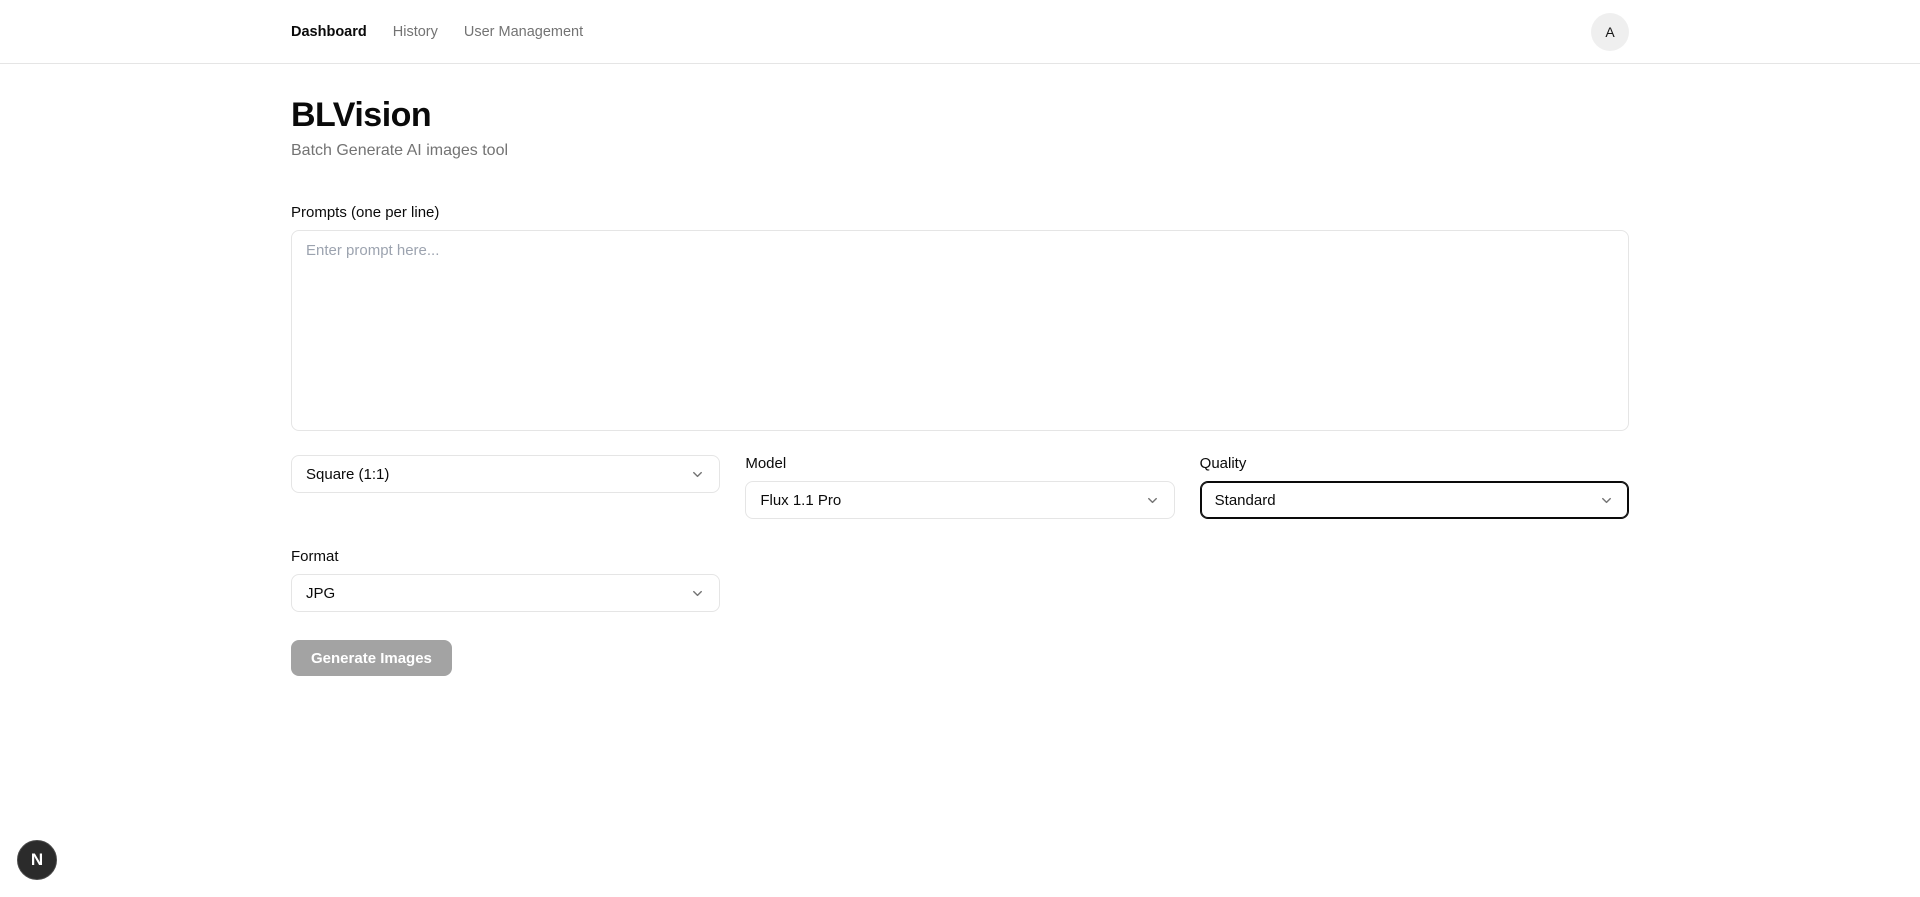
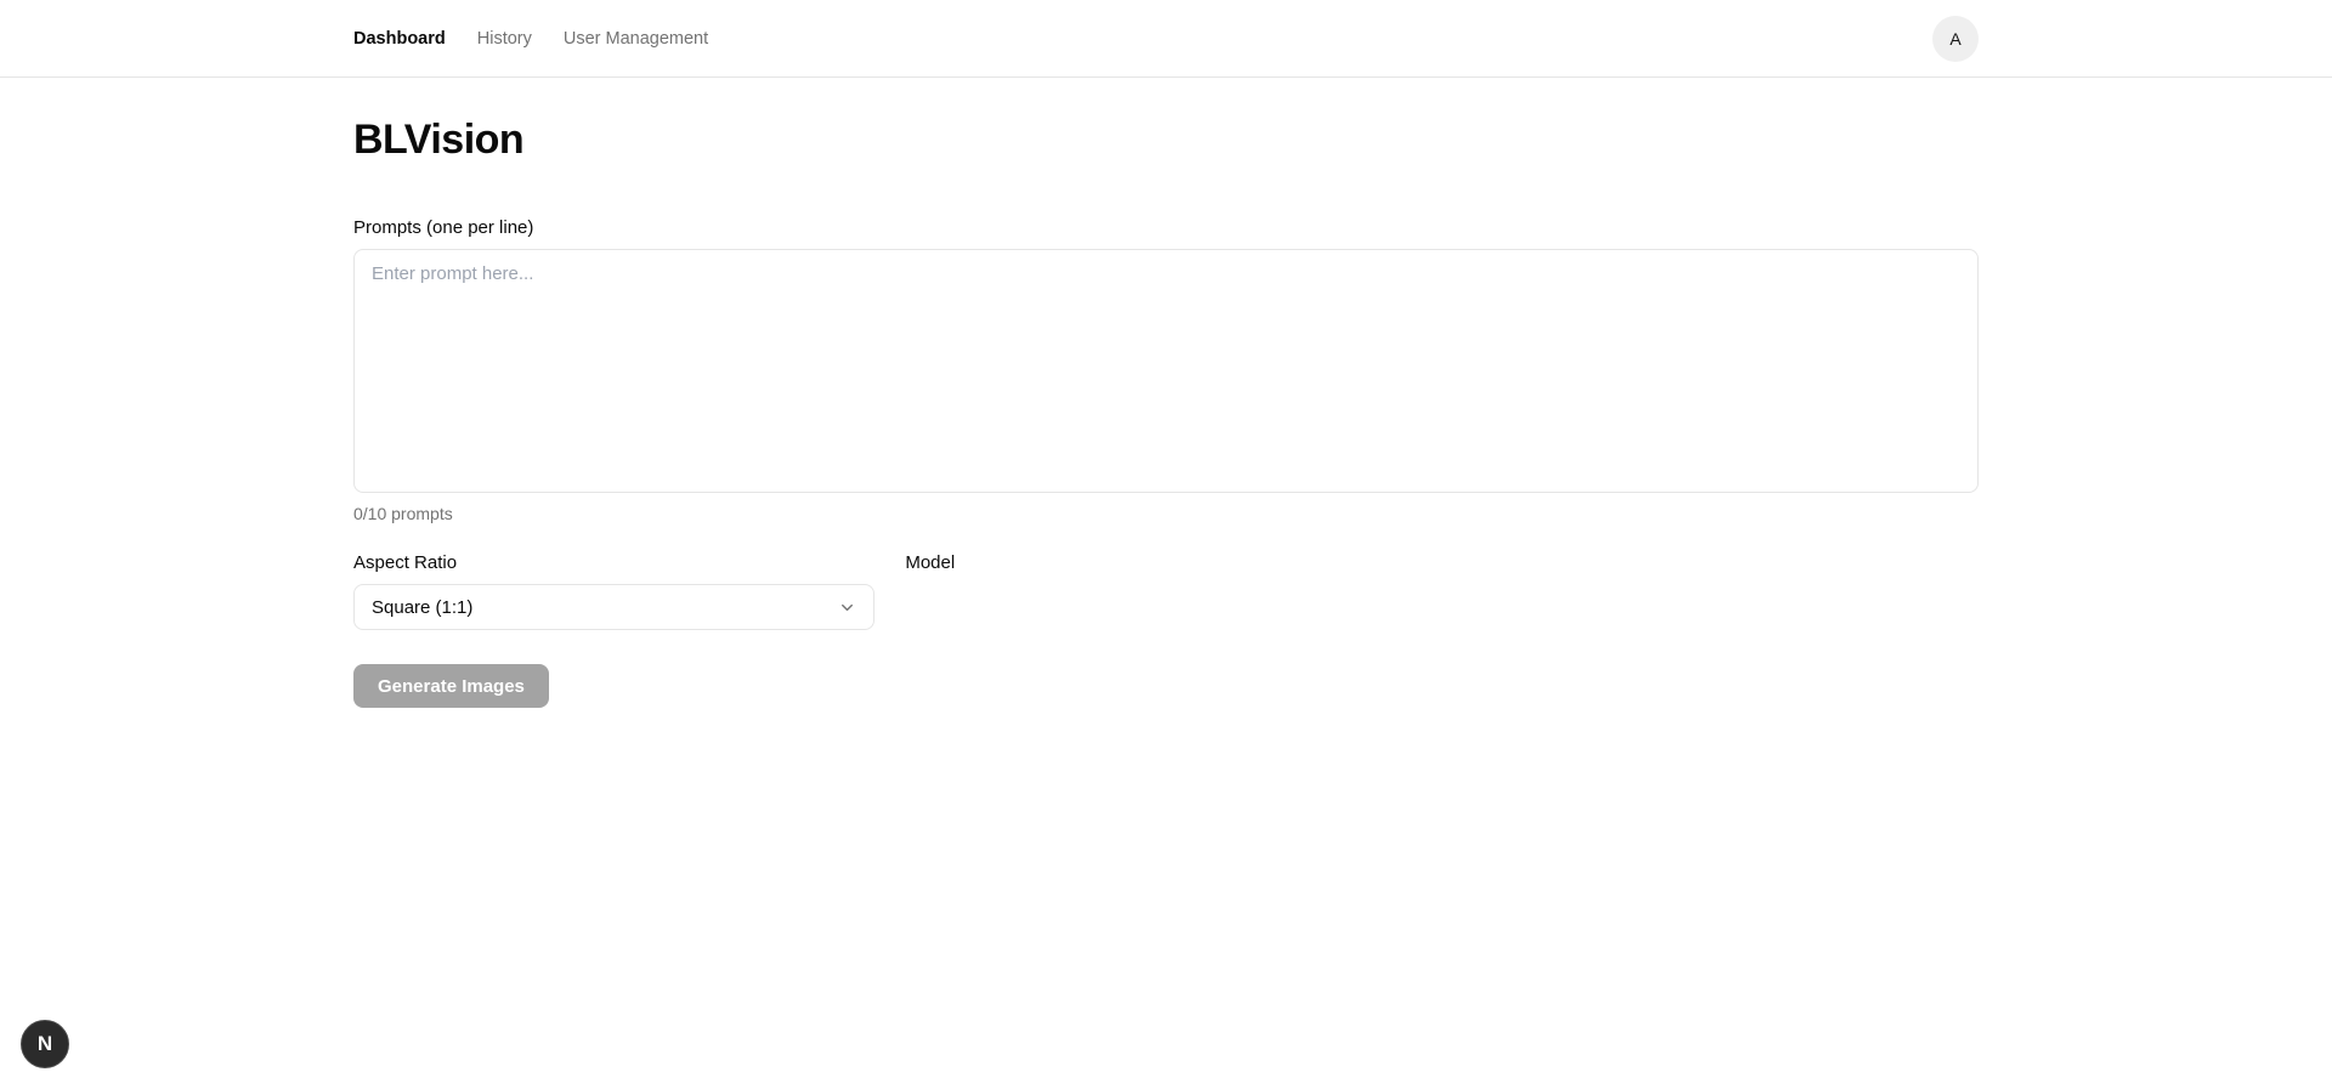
  Dashboard
  History
  User Management
  A
  BLVision
- Batch Generate AI images tool
  Prompts (one per line)
  Enter prompt here...
+ 0/10 prompts
+ Aspect Ratio
  Square (1:1)
  Model
- Flux 1.1 Pro
- Quality
- Standard
- Format
- JPG
  Generate Images
  N
